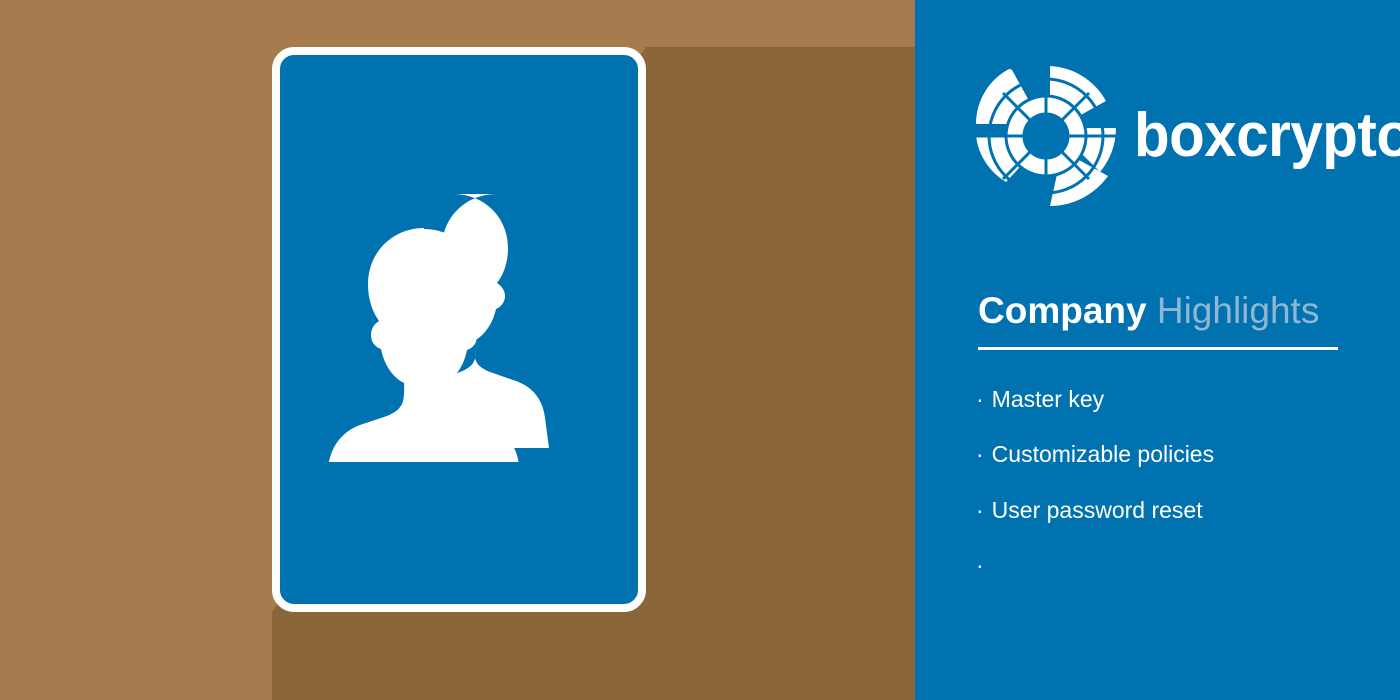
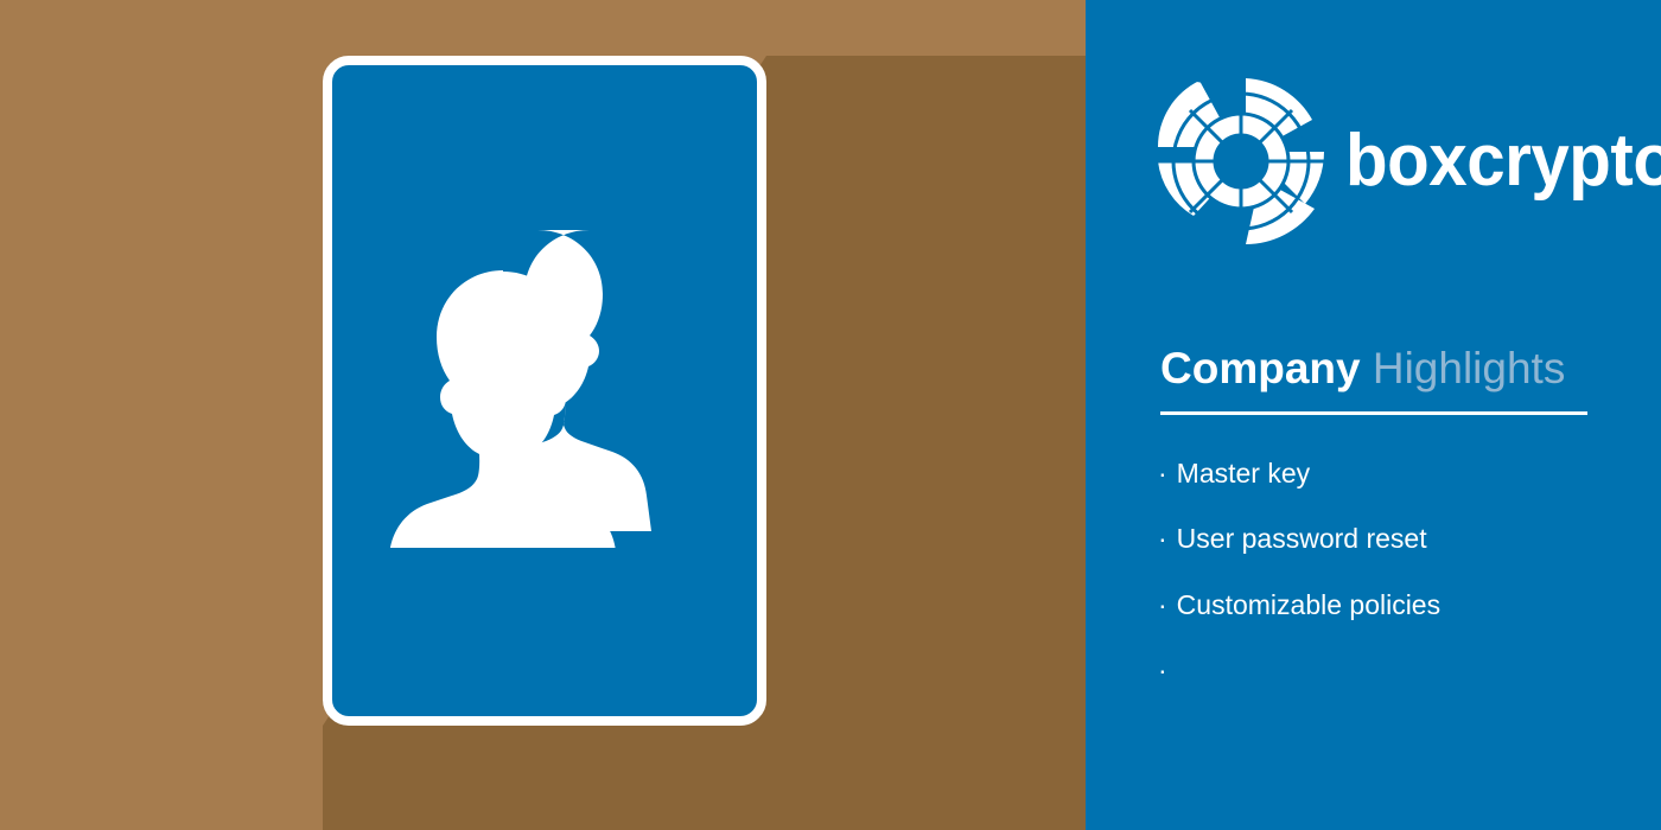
  boxcrypto
  Company Highlights
  ·
  Master key
  ·
- Customizable policies
+ User password reset
  ·
- User password reset
+ Customizable policies
  ·
